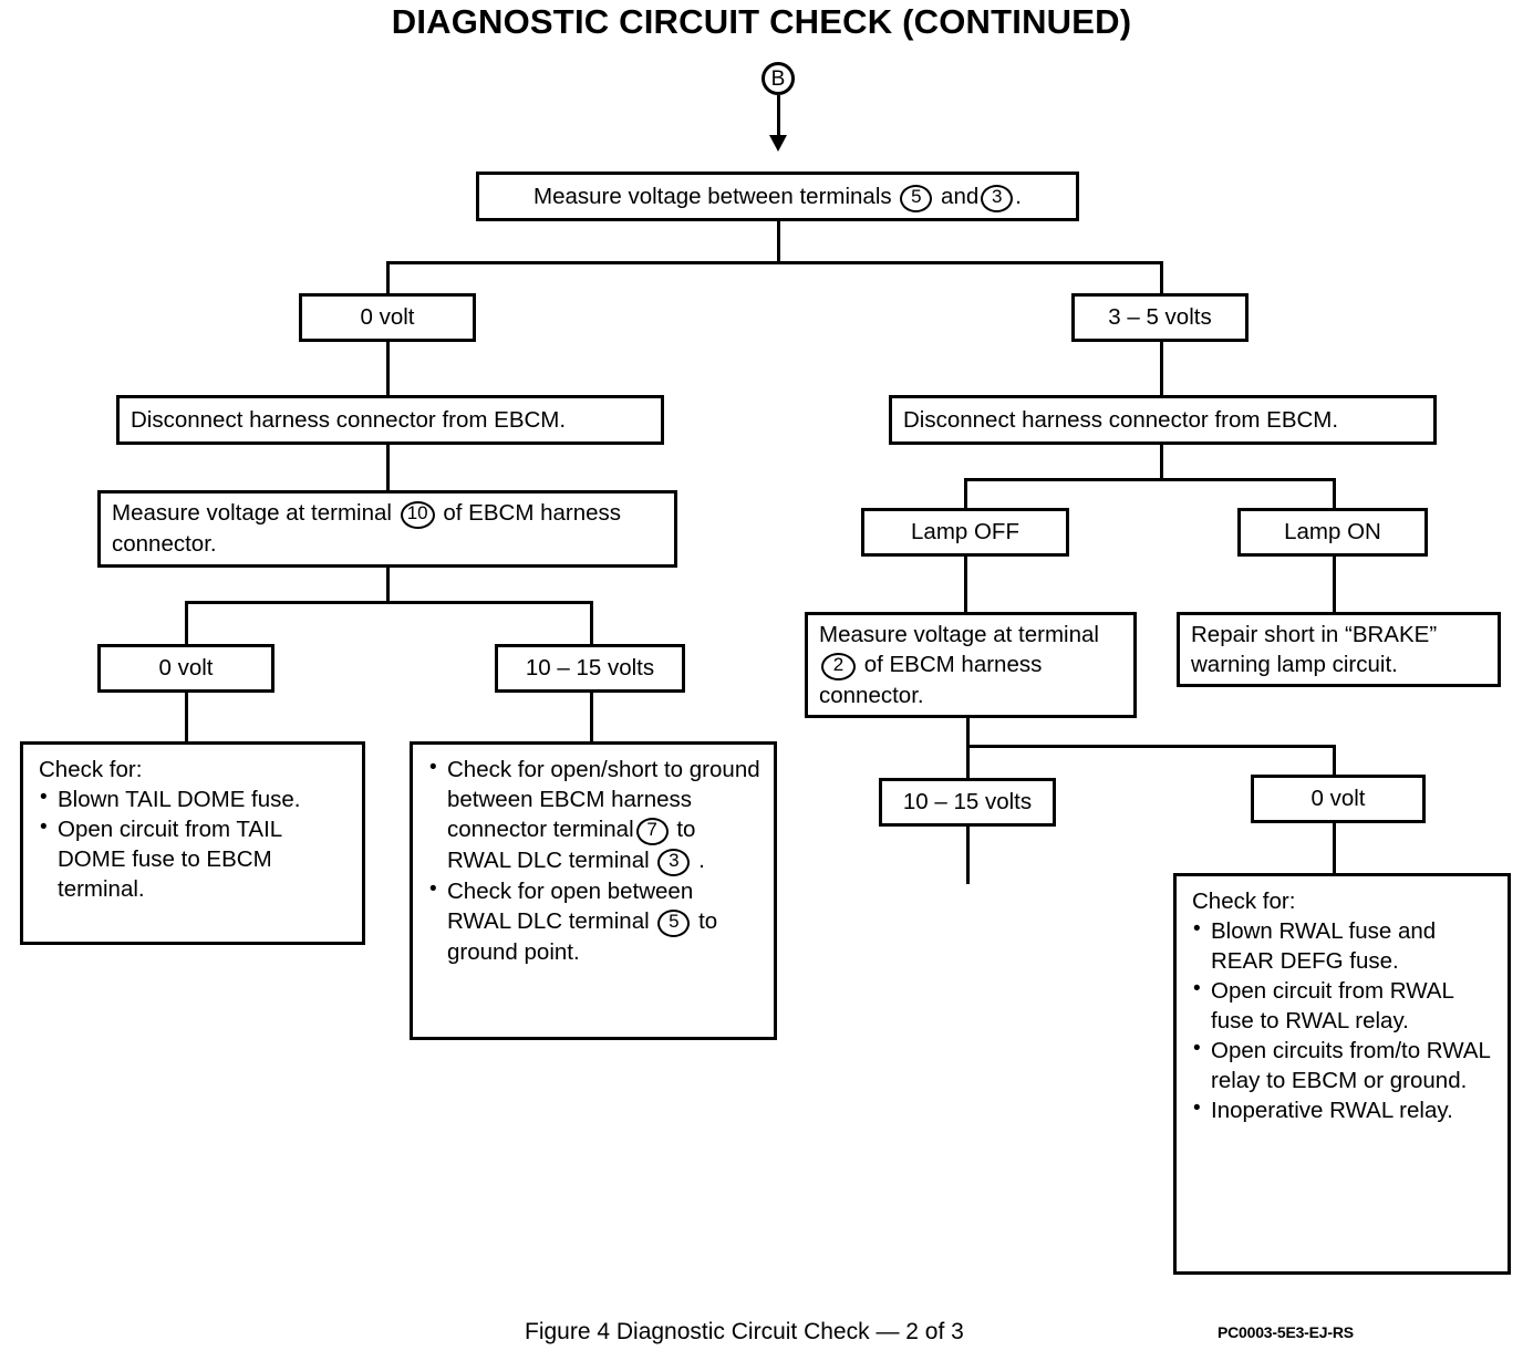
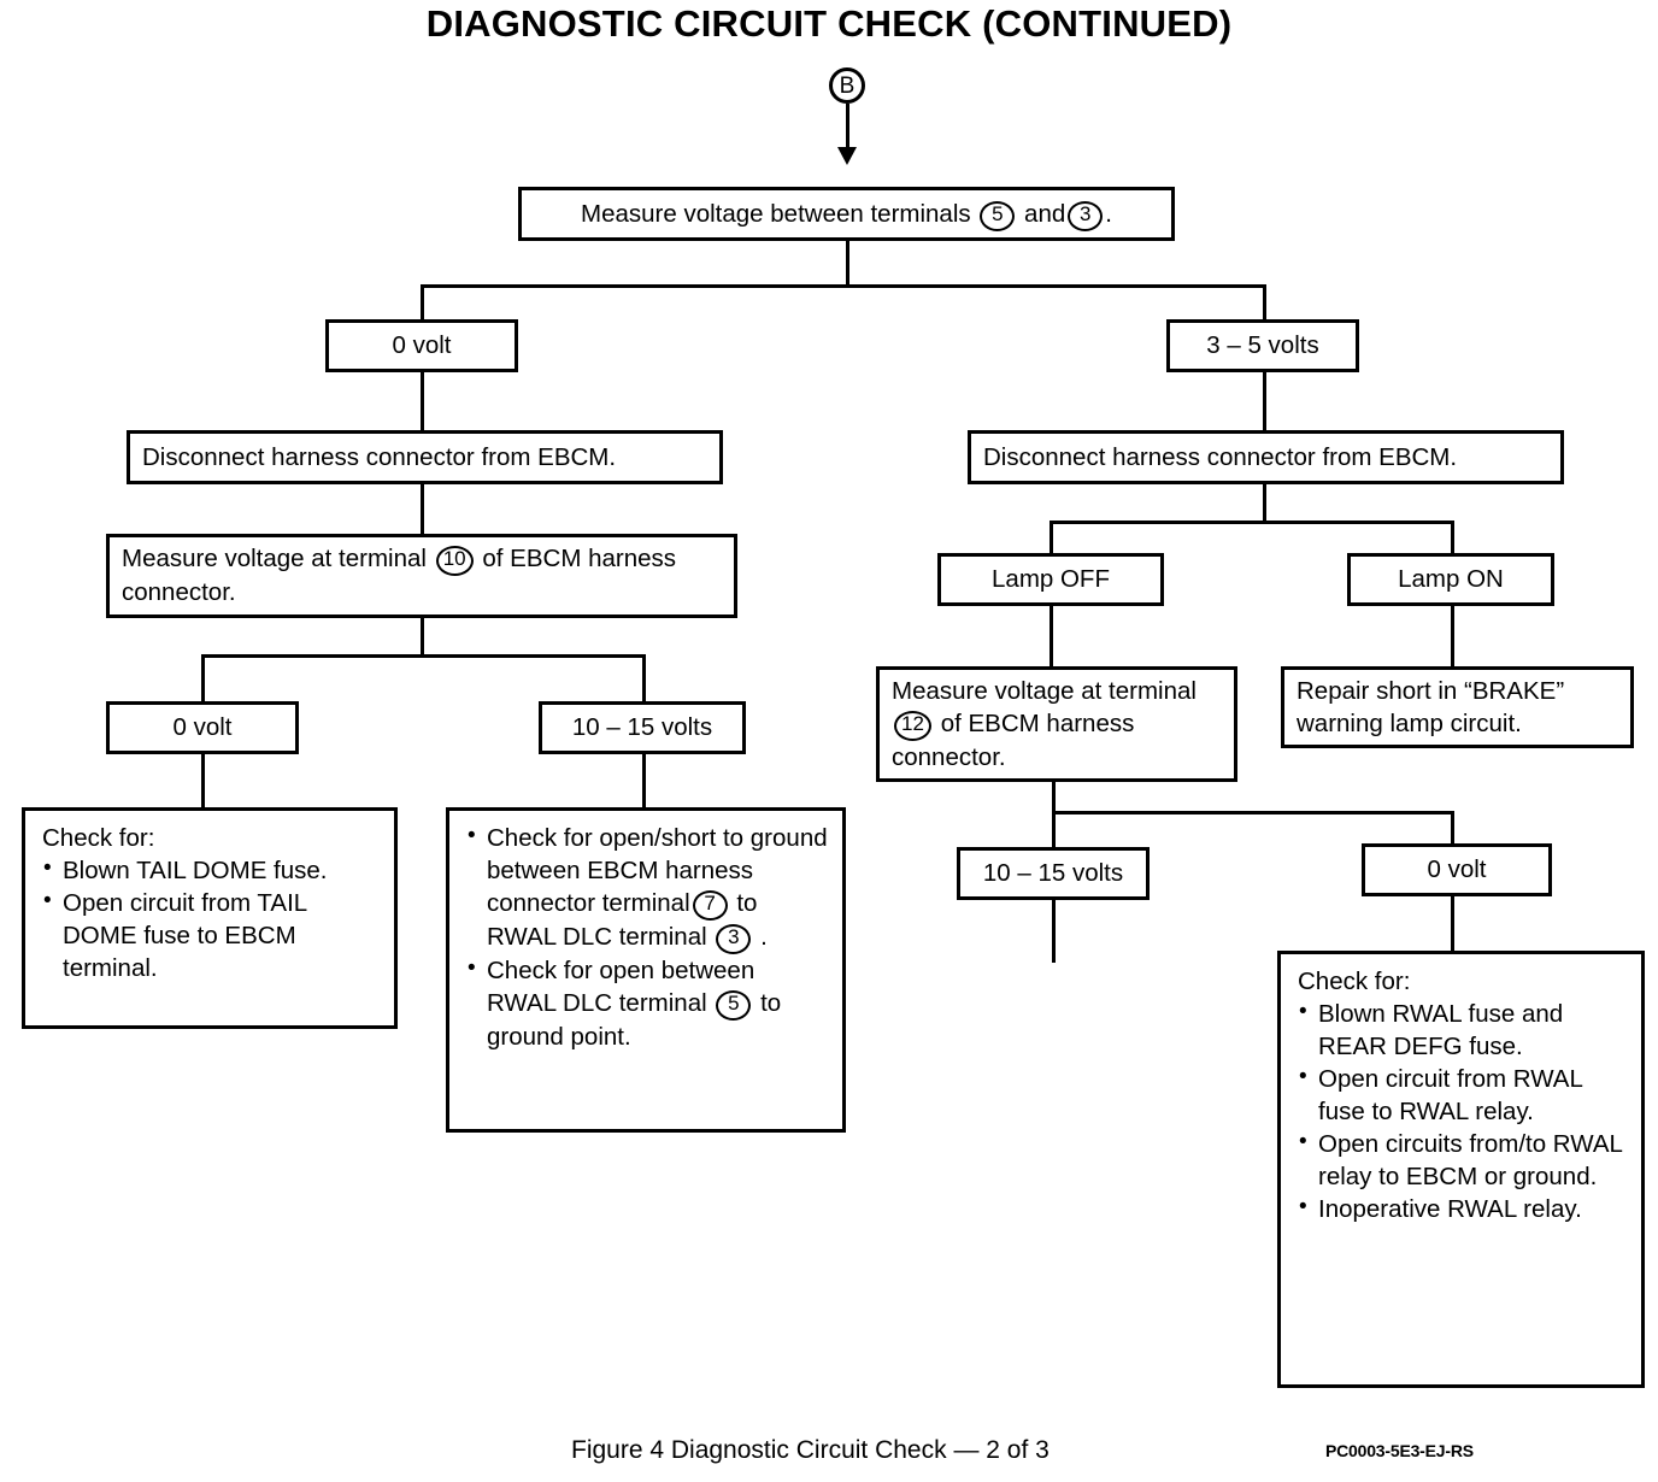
  DIAGNOSTIC CIRCUIT CHECK (CONTINUED)
  B
  Measure voltage between terminals 5 and 3 .
  0 volt
  3 – 5 volts
  Disconnect harness connector from EBCM.
  Measure voltage at terminal 10 of EBCM harness connector.
  0 volt
  10 – 15 volts
  Check for:
  Blown TAIL DOME fuse.
  Open circuit from TAIL DOME fuse to EBCM terminal.
  Check for open/short to ground between EBCM harness connector terminal 7 to RWAL DLC terminal 3 .
  Check for open between RWAL DLC terminal 5 to ground point.
  Disconnect harness connector from EBCM.
  Lamp OFF
  Lamp ON
- Measure voltage at terminal 2 of EBCM harness connector.
+ Measure voltage at terminal 12 of EBCM harness connector.
  Repair short in “BRAKE” warning lamp circuit.
  10 – 15 volts
  0 volt
  Check for:
  Blown RWAL fuse and REAR DEFG fuse.
  Open circuit from RWAL fuse to RWAL relay.
  Open circuits from/to RWAL relay to EBCM or ground.
  Inoperative RWAL relay.
  Figure 4 Diagnostic Circuit Check — 2 of 3
  PC0003-5E3-EJ-RS
